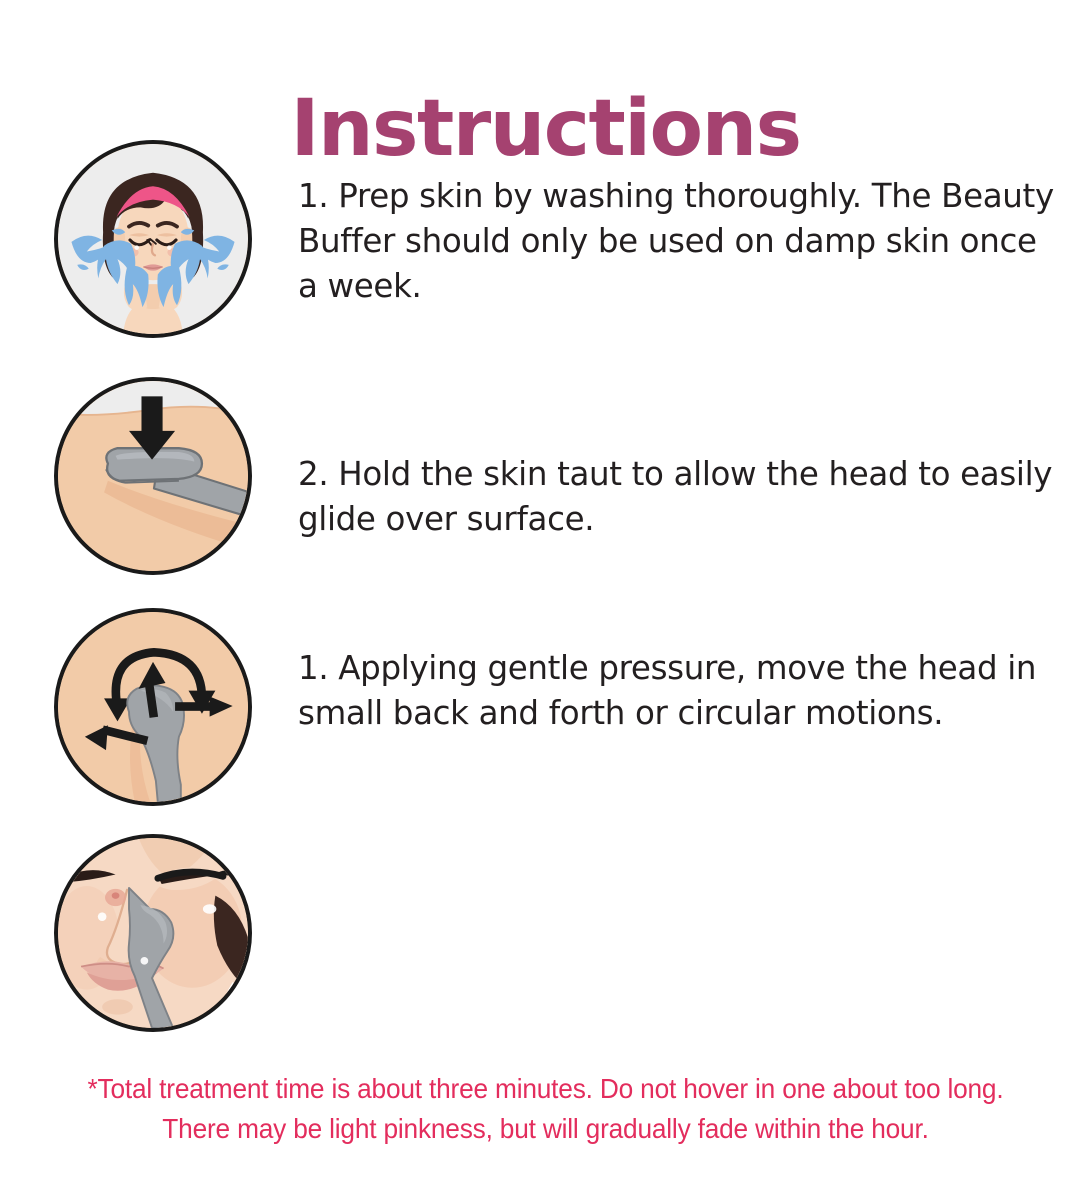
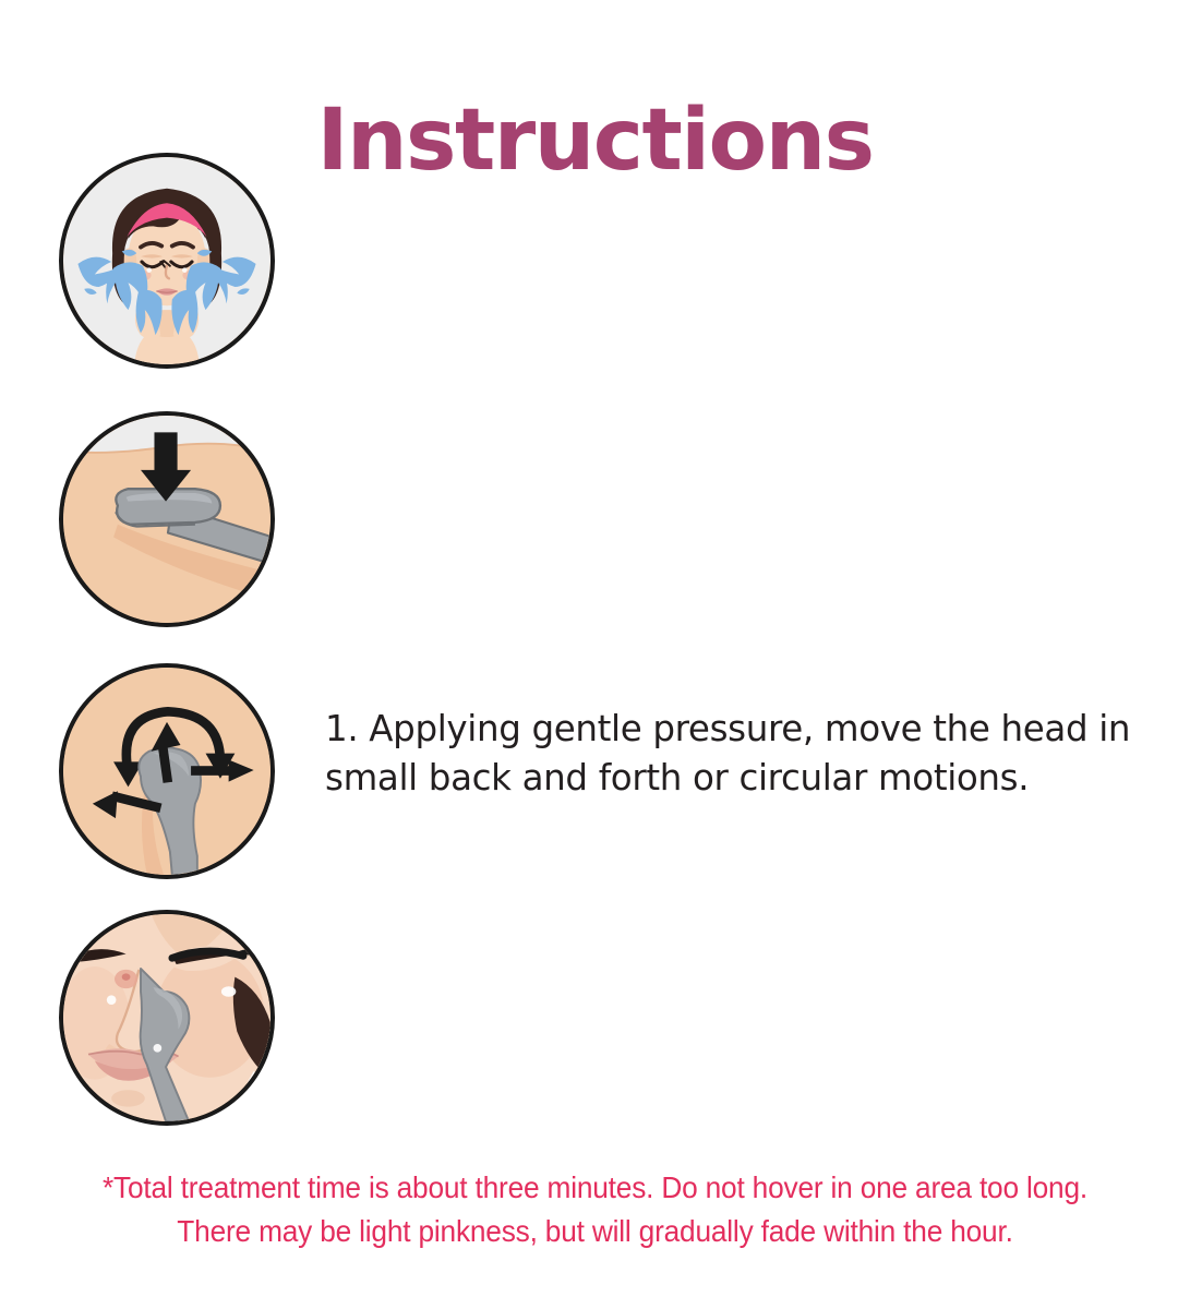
  Instructions
- 1. Prep skin by washing thoroughly. The Beauty Buffer should only be used on damp skin once a week.
- 2. Hold the skin taut to allow the head to easily glide over surface.
  1. Applying gentle pressure, move the head in small back and forth or circular motions.
- *Total treatment time is about three minutes. Do not hover in one about too long. There may be light pinkness, but will gradually fade within the hour.
+ *Total treatment time is about three minutes. Do not hover in one area too long. There may be light pinkness, but will gradually fade within the hour.
